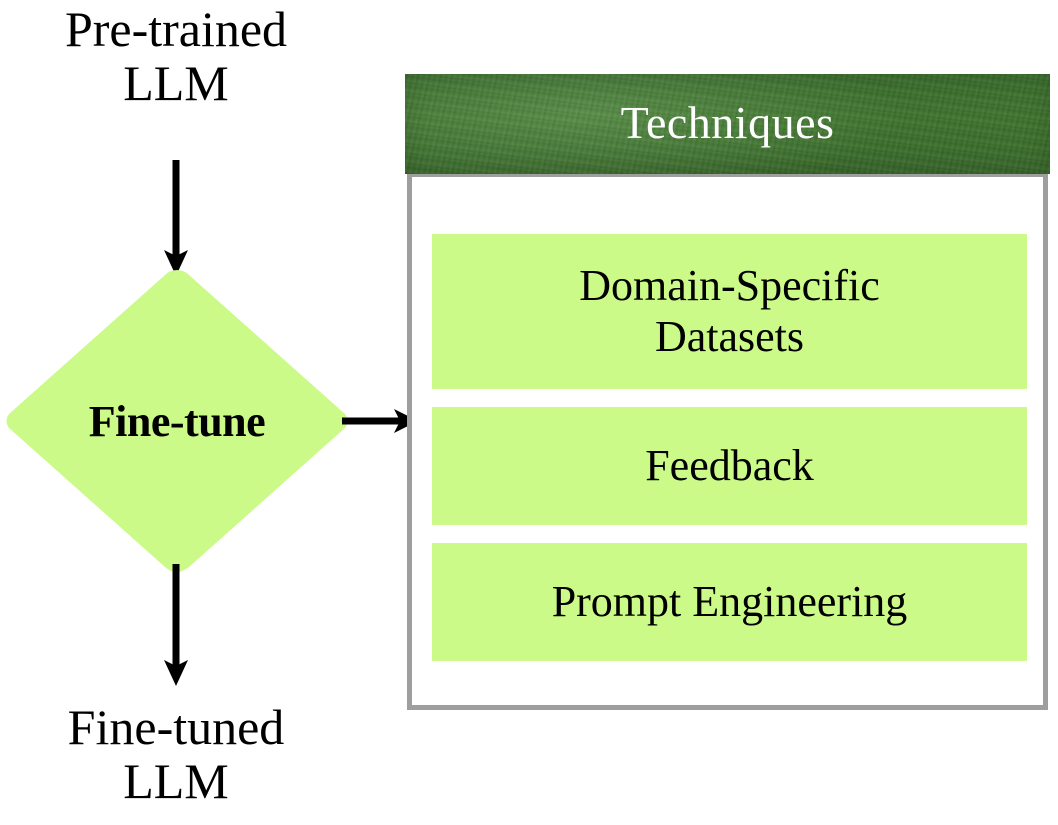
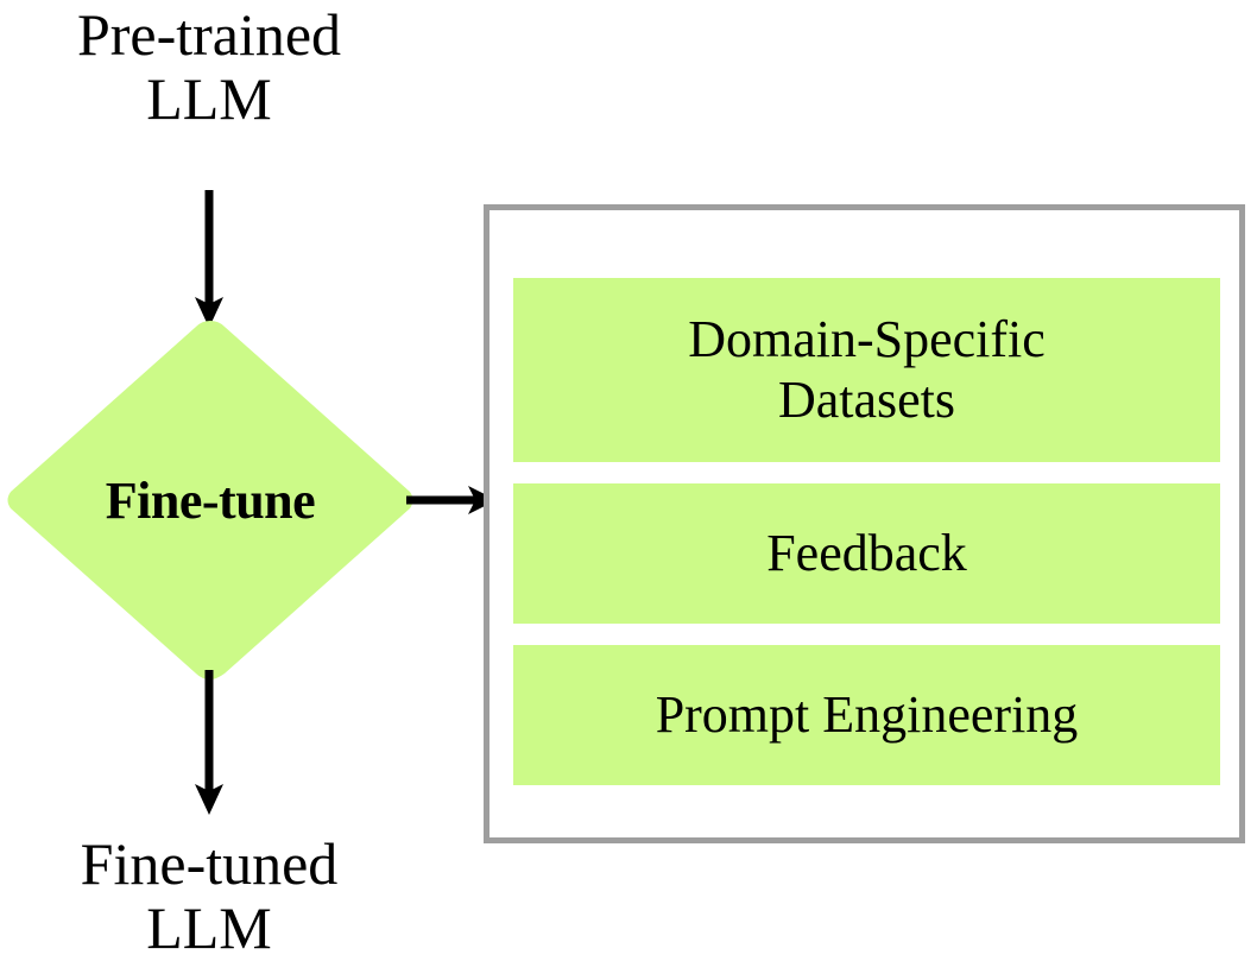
  Pre-trained
  LLM
  Fine-tune
  Fine-tuned
  LLM
- Techniques
  Domain-Specific
  Datasets
  Feedback
  Prompt Engineering
